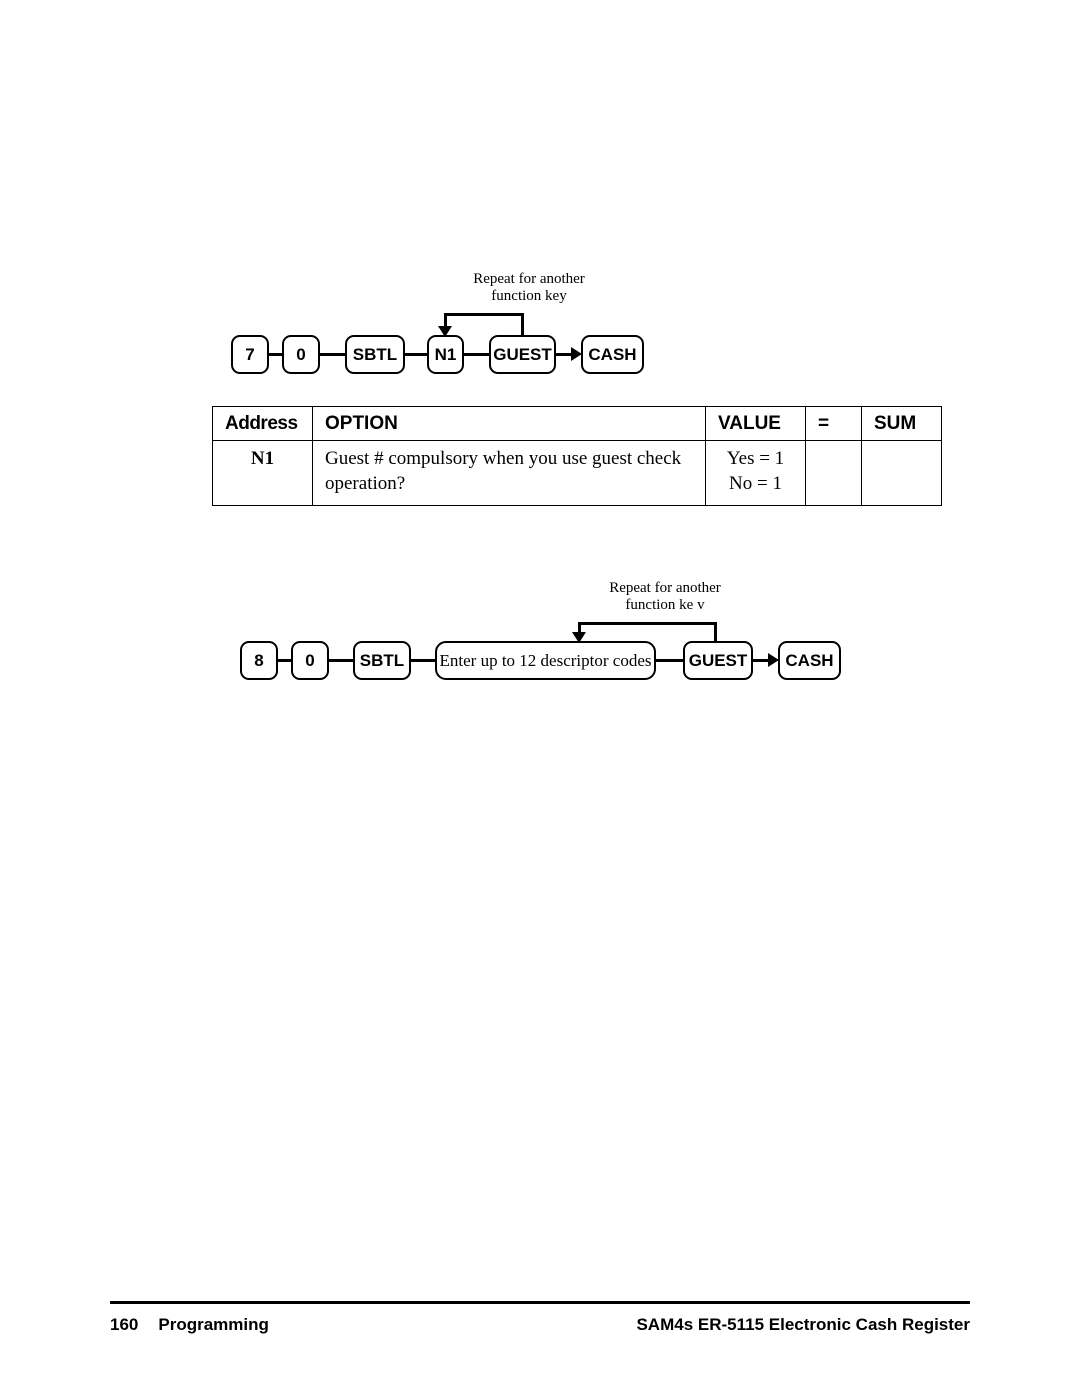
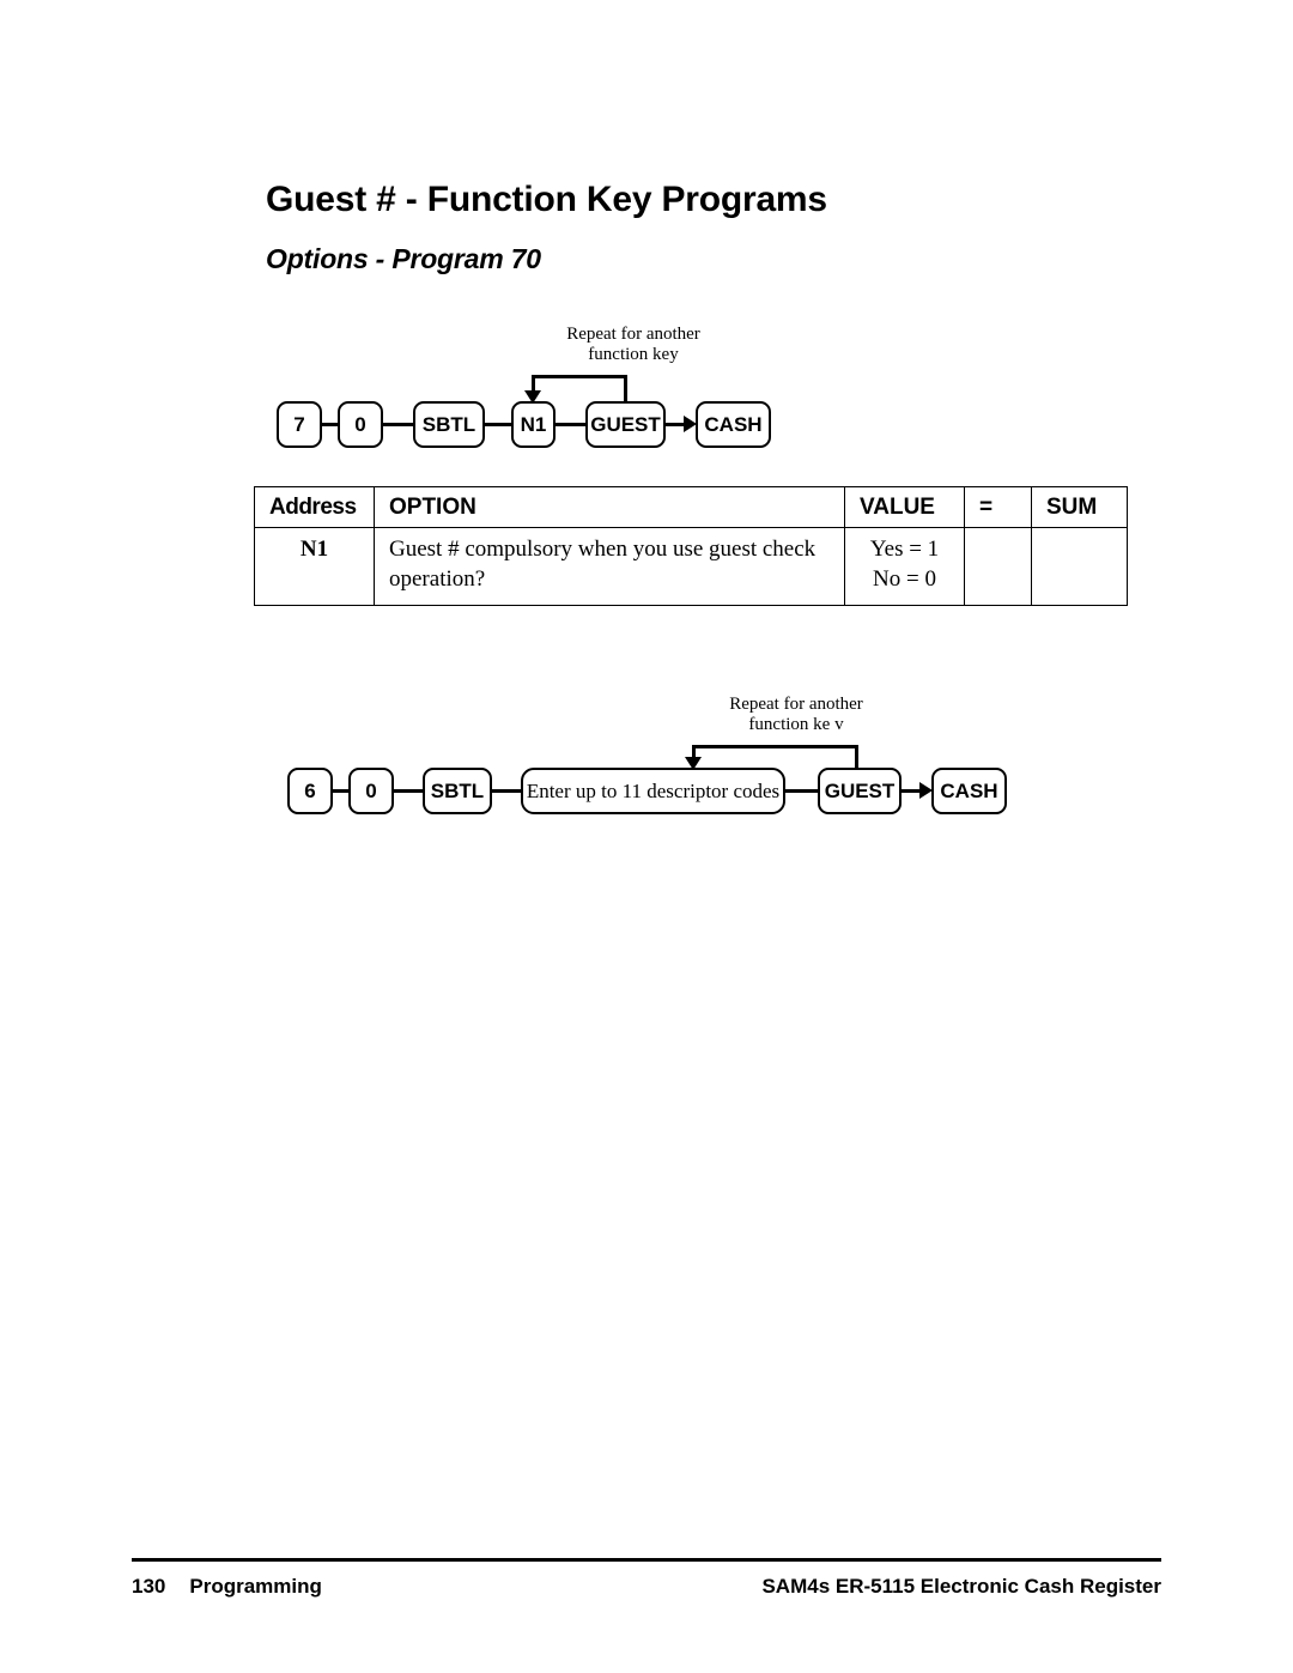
+ Guest # - Function Key Programs
+ Options - Program 70
  Repeat for another
  function key
  7
  0
  SBTL
  N1
  GUEST
  CASH
  Address	OPTION	VALUE	=	SUM
- N1	Guest # compulsory when you use guest check operation?	Yes = 1 No = 1
+ N1	Guest # compulsory when you use guest check operation?	Yes = 1 No = 0
  Repeat for another
  function ke v
- 8
+ 6
  0
  SBTL
- Enter up to 12 descriptor codes
+ Enter up to 11 descriptor codes
  GUEST
  CASH
- 160 Programming
+ 130 Programming
  SAM4s ER-5115 Electronic Cash Register
